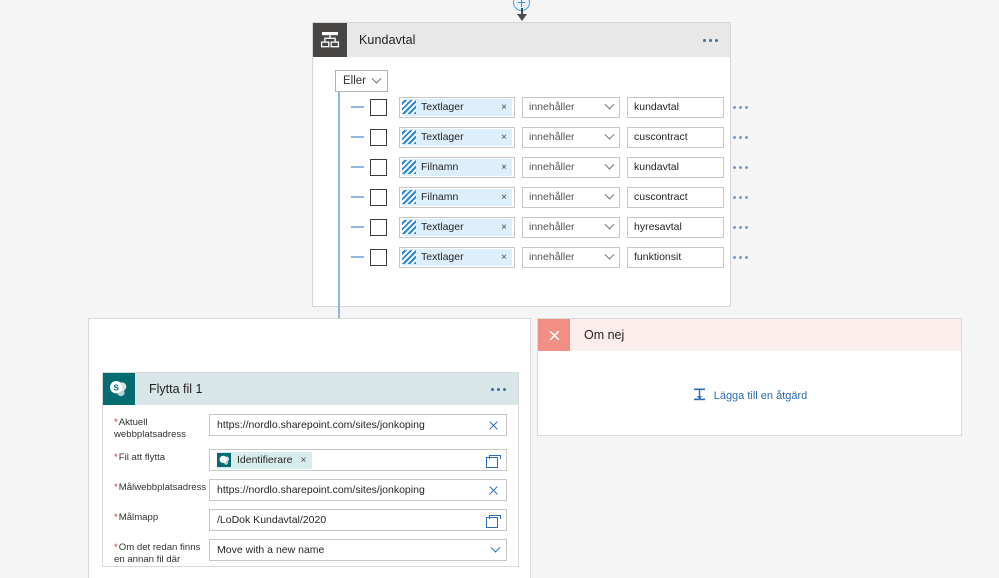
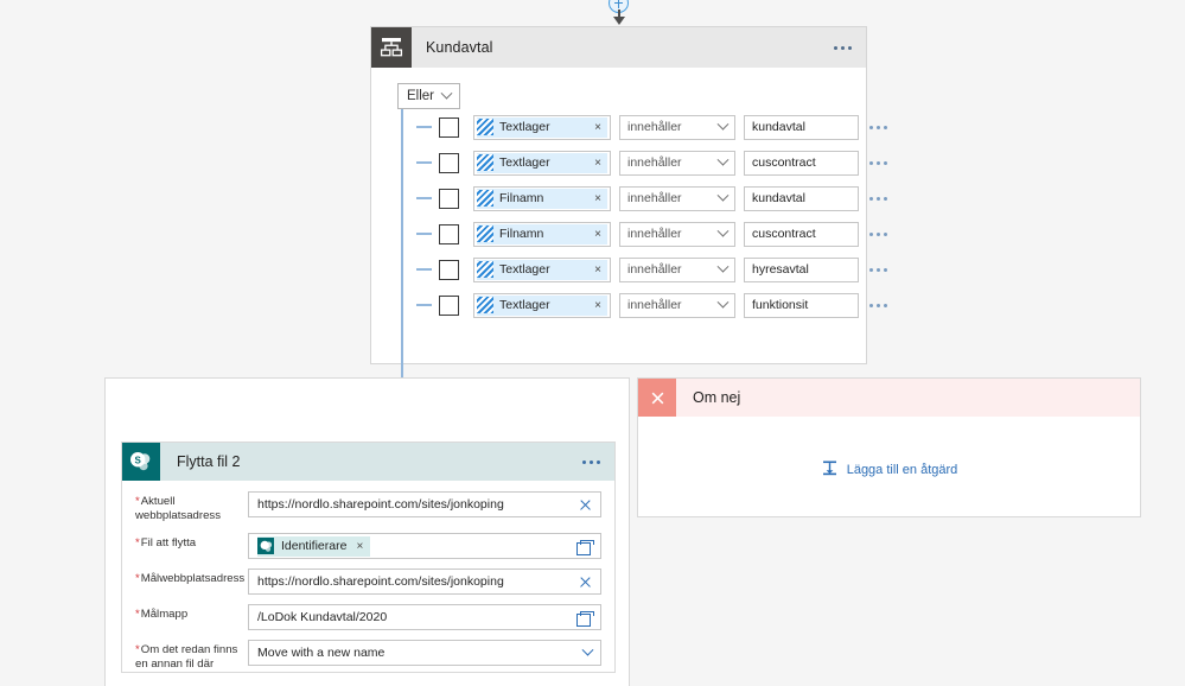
  Kundavtal
  Eller
  Textlager
  ×
  innehåller
  kundavtal
  Textlager
  ×
  innehåller
  cuscontract
  Filnamn
  ×
  innehåller
  kundavtal
  Filnamn
  ×
  innehåller
  cuscontract
  Textlager
  ×
  innehåller
  hyresavtal
  Textlager
  ×
  innehåller
  funktionsit
  S
- Flytta fil 1
+ Flytta fil 2
  *Aktuell webbplatsadress
  https://nordlo.sharepoint.com/sites/jonkoping
  *Fil att flytta
  Identifierare
  ×
  *Målwebbplatsadress
  https://nordlo.sharepoint.com/sites/jonkoping
  *Målmapp
  /LoDok Kundavtal/2020
  *Om det redan finns en annan fil där
  Move with a new name
  Om nej
  Lägga till en åtgärd
